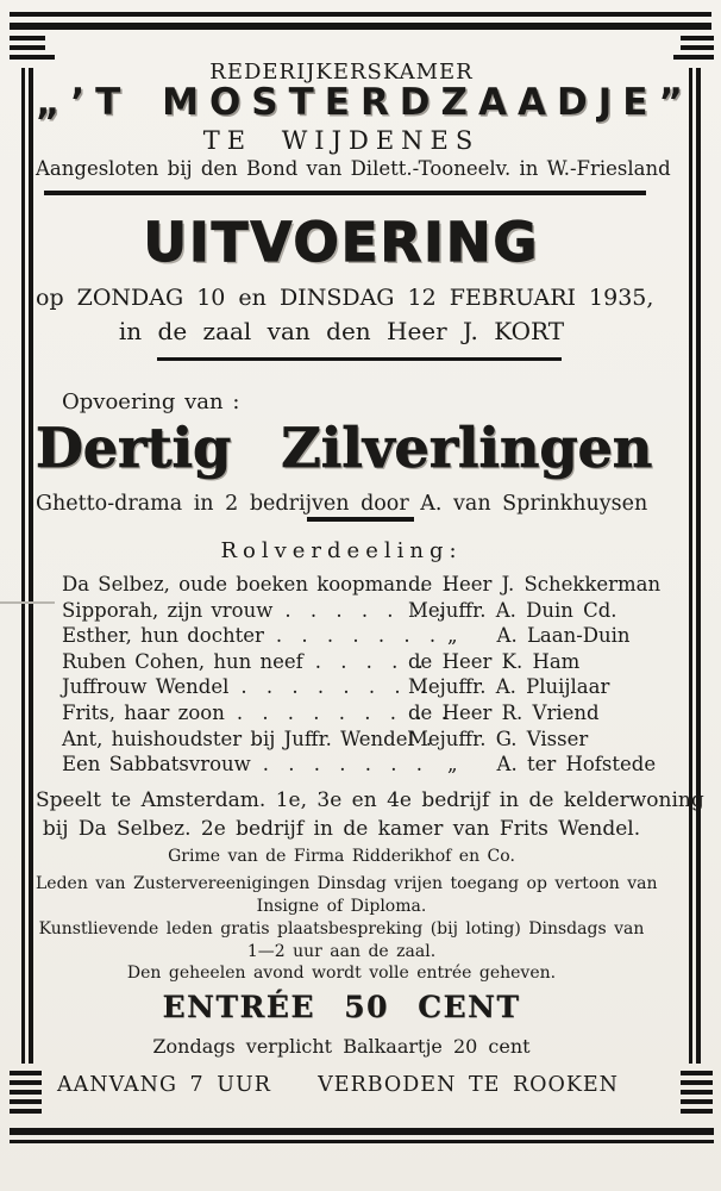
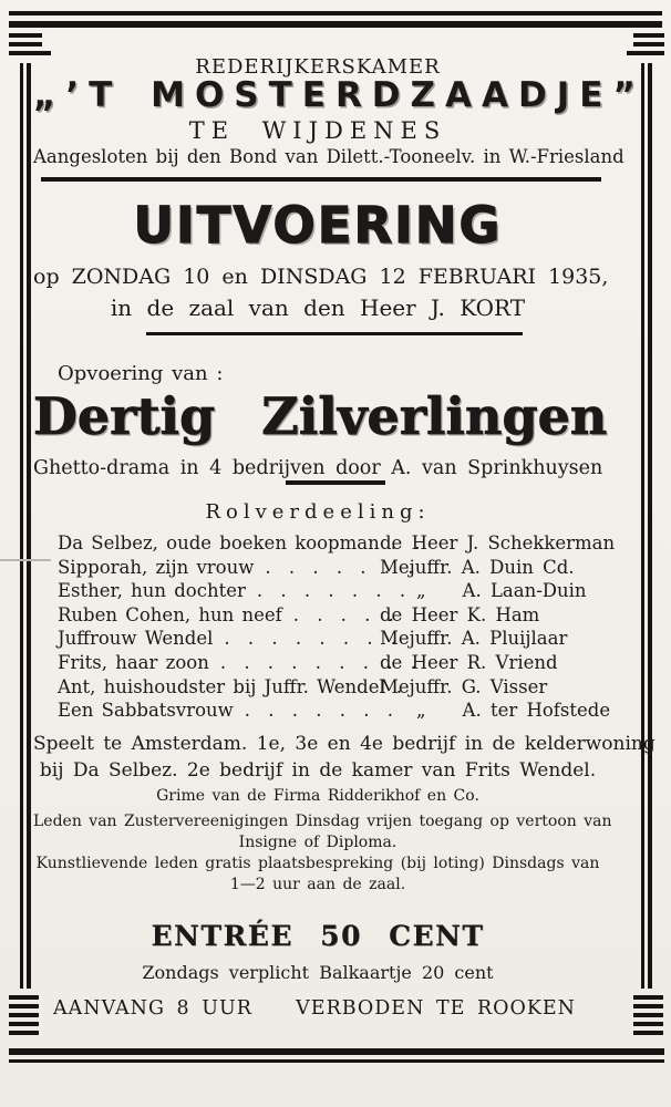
  REDERIJKERSKAMER
  „’T MOSTERDZAADJE”
  TE WIJDENES
  Aangesloten bij den Bond van Dilett.-Tooneelv. in W.-Friesland
  UITVOERING
  op ZONDAG 10 en DINSDAG 12 FEBRUARI 1935,
  in de zaal van den Heer J. KORT
  Opvoering van :
  Dertig Zilverlingen
- Ghetto-drama in 2 bedrijven door A. van Sprinkhuysen
+ Ghetto-drama in 4 bedrijven door A. van Sprinkhuysen
  Rolverdeeling:
  Da Selbez, oude boeken koopman . .
  de Heer J. Schekkerman
  Sipporah, zijn vrouw . . . . . . .
  Mejuffr. A. Duin Cd.
  Esther, hun dochter . . . . . . .
  „ A. Laan-Duin
  Ruben Cohen, hun neef . . . . .
  de Heer K. Ham
  Juffrouw Wendel . . . . . . . .
  Mejuffr. A. Pluijlaar
  Frits, haar zoon . . . . . . . . .
  de Heer R. Vriend
  Ant, huishoudster bij Juffr. Wendel .
  Mejuffr. G. Visser
  Een Sabbatsvrouw . . . . . . .
  „ A. ter Hofstede
  Speelt te Amsterdam. 1e, 3e en 4e bedrijf in de kelderwoning
  bij Da Selbez. 2e bedrijf in de kamer van Frits Wendel.
  Grime van de Firma Ridderikhof en Co.
  Leden van Zustervereenigingen Dinsdag vrijen toegang op vertoon van
  Insigne of Diploma.
  Kunstlievende leden gratis plaatsbespreking (bij loting) Dinsdags van
  1—2 uur aan de zaal.
- Den geheelen avond wordt volle entrée geheven.
  ENTRÉE 50 CENT
  Zondags verplicht Balkaartje 20 cent
- AANVANG 7 UUR
+ AANVANG 8 UUR
  VERBODEN TE ROOKEN
